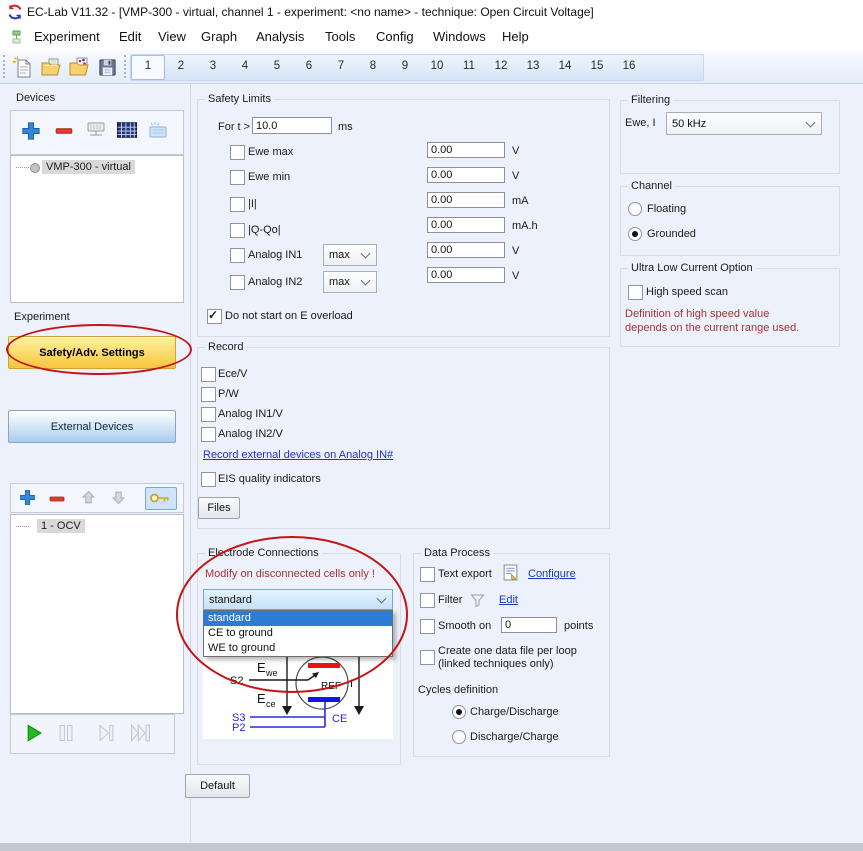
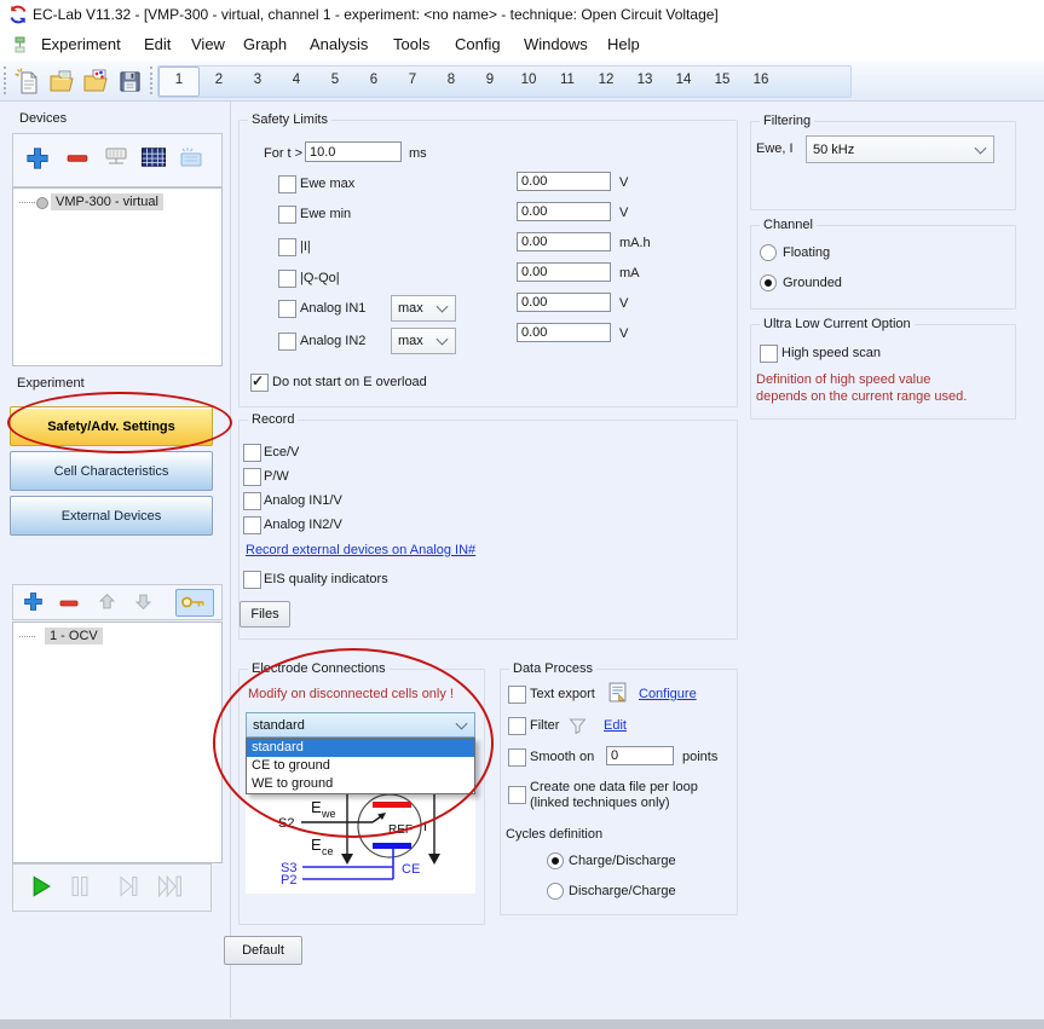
  EC-Lab V11.32 - [VMP-300 - virtual, channel 1 - experiment: <no name> - technique: Open Circuit Voltage]
  Experiment
  Edit
  View
  Graph
  Analysis
  Tools
  Config
  Windows
  Help
  1
  2
  3
  4
  5
  6
  7
  8
  9
  10
  11
  12
  13
  14
  15
  16
  Devices
  VMP-300 - virtual
  Experiment
  Safety/Adv. Settings
+ Cell Characteristics
  External Devices
  1 - OCV
  Safety Limits
  For t >
  10.0
  ms
  Ewe max
  0.00
  V
  Ewe min
  0.00
  V
  |I|
  0.00
- mA
+ mA.h
  |Q-Qo|
  0.00
- mA.h
+ mA
  Analog IN1
  max
  0.00
  V
  Analog IN2
  max
  0.00
  V
  Do not start on E overload
  Record
  Ece/V
  P/W
  Analog IN1/V
  Analog IN2/V
  Record external devices on Analog IN#
  EIS quality indicators
  Files
  Electrode Connections
  Modify on disconnected cells only !
  E
  we
  S2
  REF
  I
  E
  ce
  S3
  P2
  CE
  standard
  standard
  CE to ground
  WE to ground
  Data Process
  Text export
  Configure
  Filter
  Edit
  Smooth on
  0
  points
  Create one data file per loop
  (linked techniques only)
  Cycles definition
  Charge/Discharge
  Discharge/Charge
  Default
  Filtering
  Ewe, I
  50 kHz
  Channel
  Floating
  Grounded
  Ultra Low Current Option
  High speed scan
  Definition of high speed value
  depends on the current range used.
